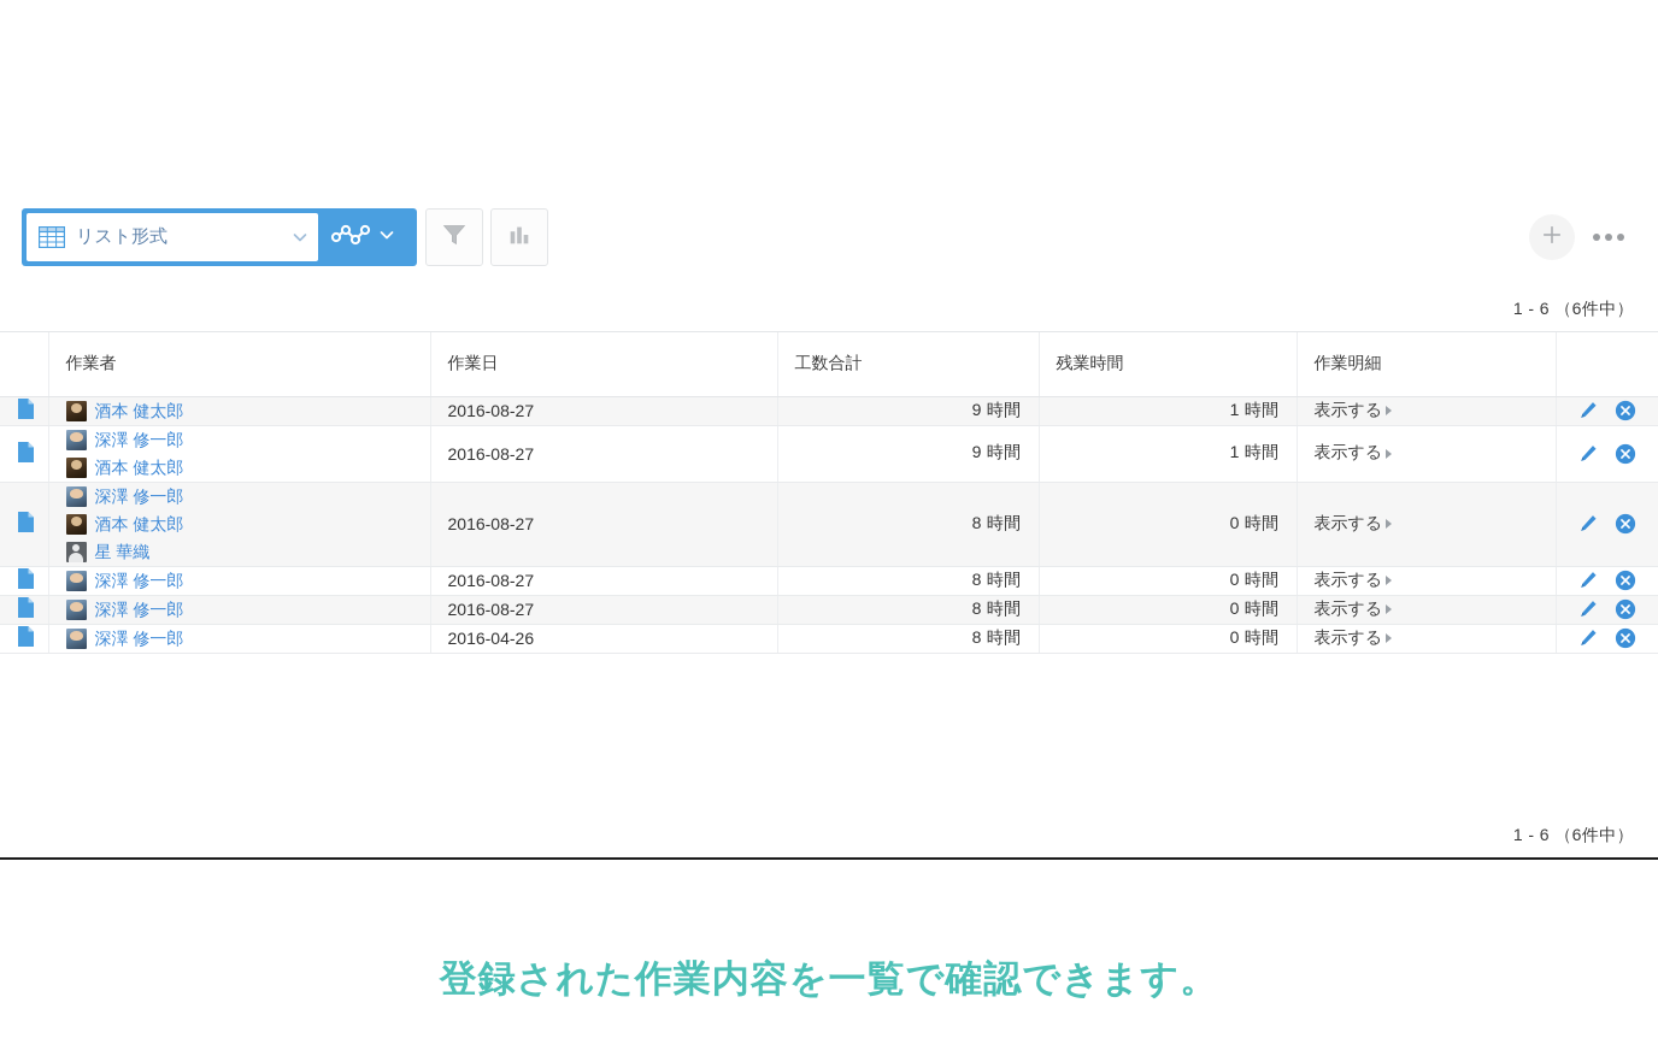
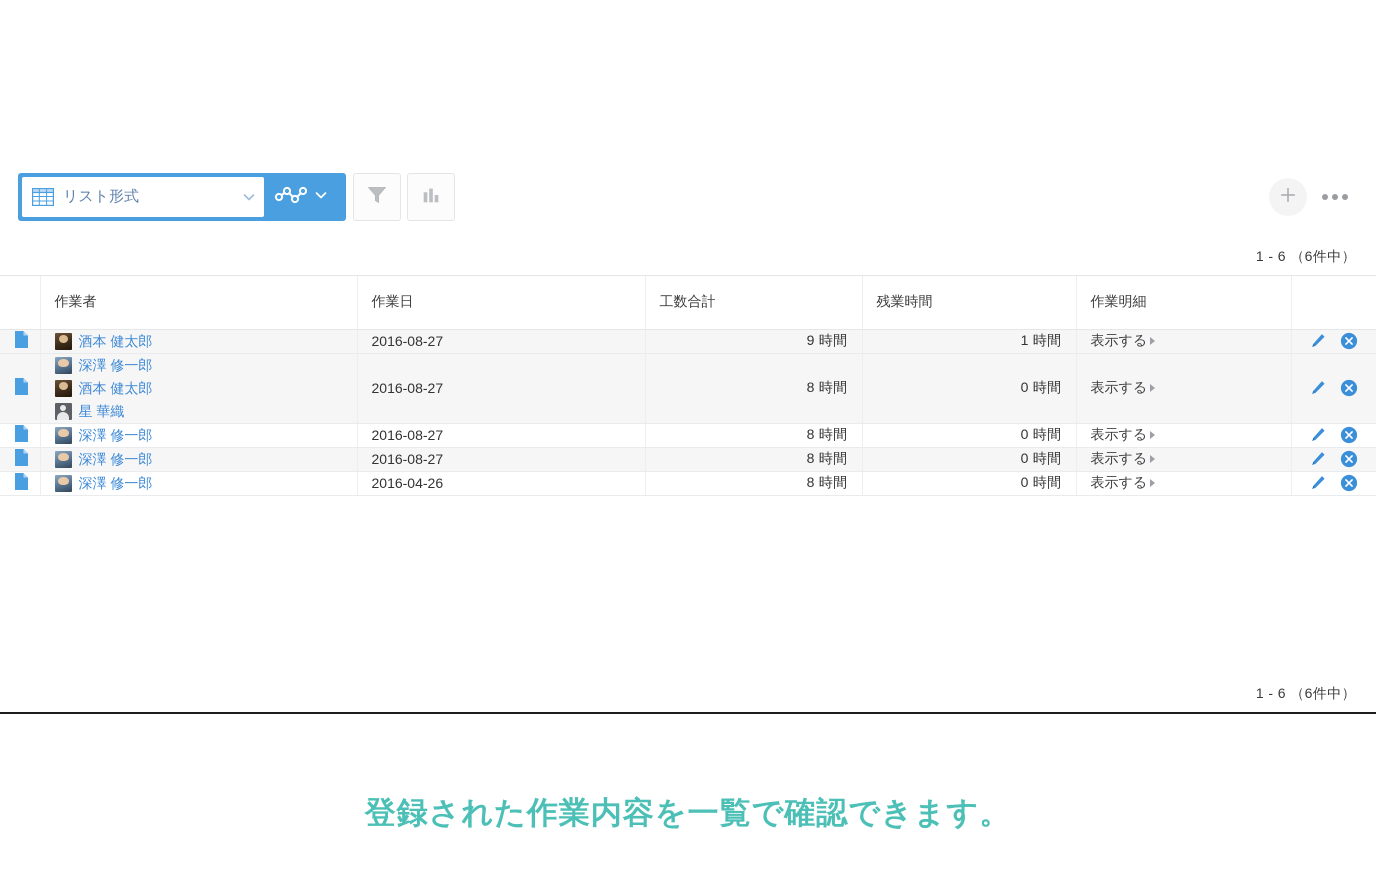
  リスト形式
  1 - 6 （6件中）
  	作業者	作業日	工数合計	残業時間	作業明細
  	酒本 健太郎	2016-08-27	9 時間	1 時間	表示する
- 	深澤 修一郎酒本 健太郎	2016-08-27	9 時間	1 時間	表示する
  	深澤 修一郎酒本 健太郎星 華織	2016-08-27	8 時間	0 時間	表示する
  	深澤 修一郎	2016-08-27	8 時間	0 時間	表示する
  	深澤 修一郎	2016-08-27	8 時間	0 時間	表示する
  	深澤 修一郎	2016-04-26	8 時間	0 時間	表示する
  1 - 6 （6件中）
  登録された作業内容を一覧で確認できます。
